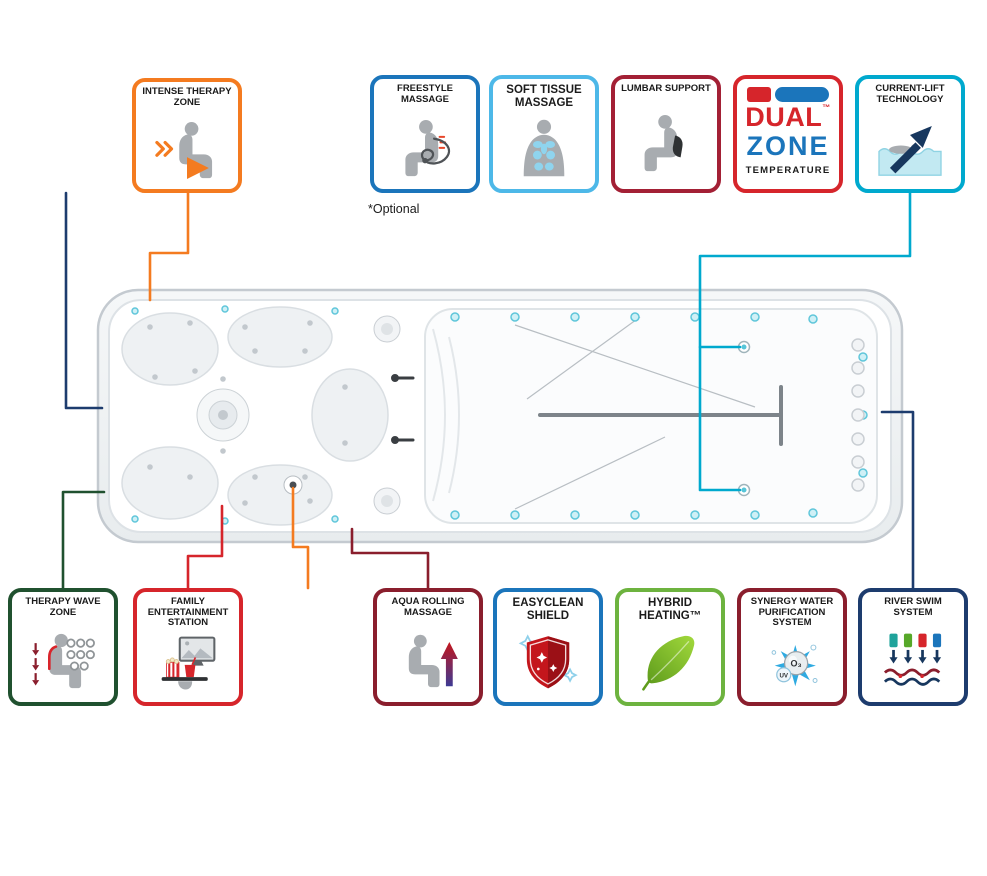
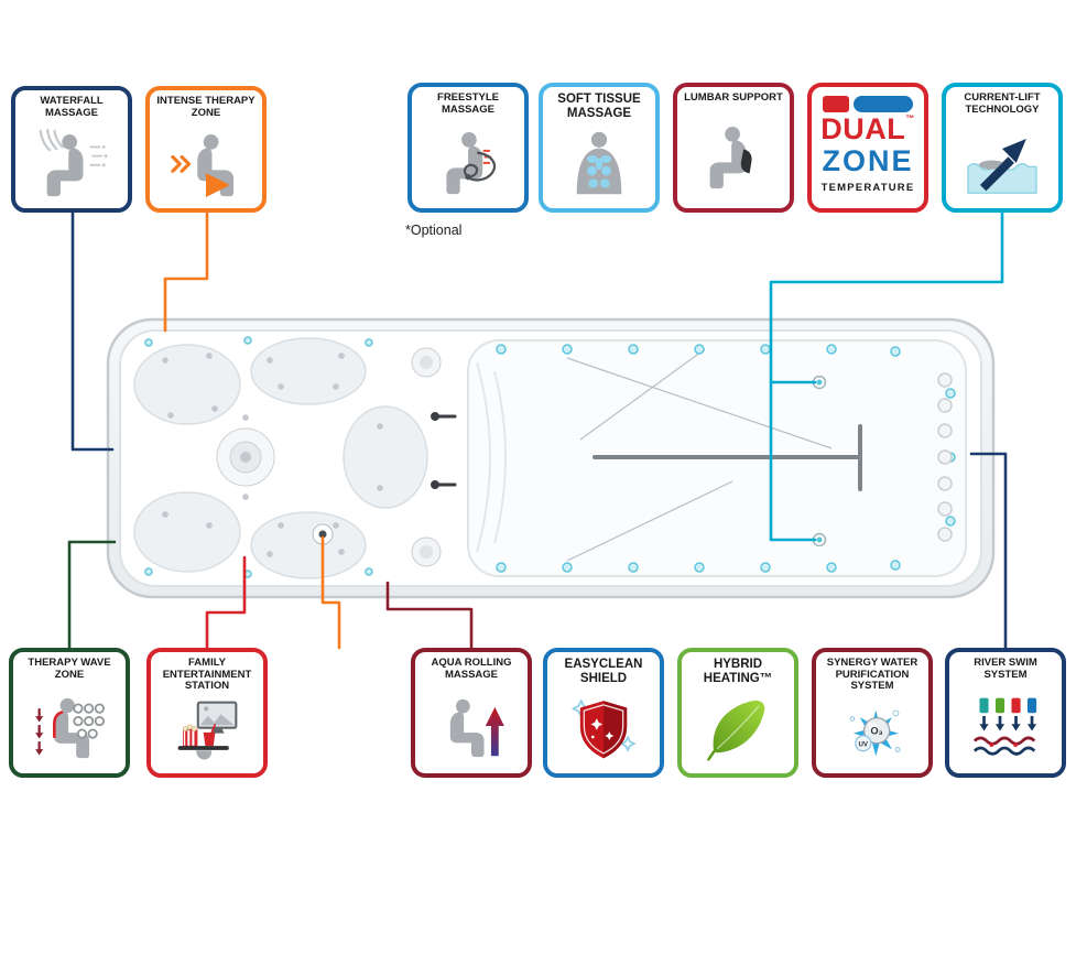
+ WATERFALL MASSAGE
  INTENSE THERAPY ZONE
  FREESTYLE MASSAGE
  SOFT TISSUE MASSAGE
  LUMBAR SUPPORT
  DUAL™
  ZONE
  TEMPERATURE
  CURRENT-LIFT TECHNOLOGY
  *Optional
  THERAPY WAVE ZONE
  FAMILY ENTERTAINMENT STATION
  AQUA ROLLING MASSAGE
  EASYCLEAN SHIELD
  HYBRID HEATING™
  SYNERGY WATER PURIFICATION SYSTEM
  O₃
  RIVER SWIM SYSTEM
